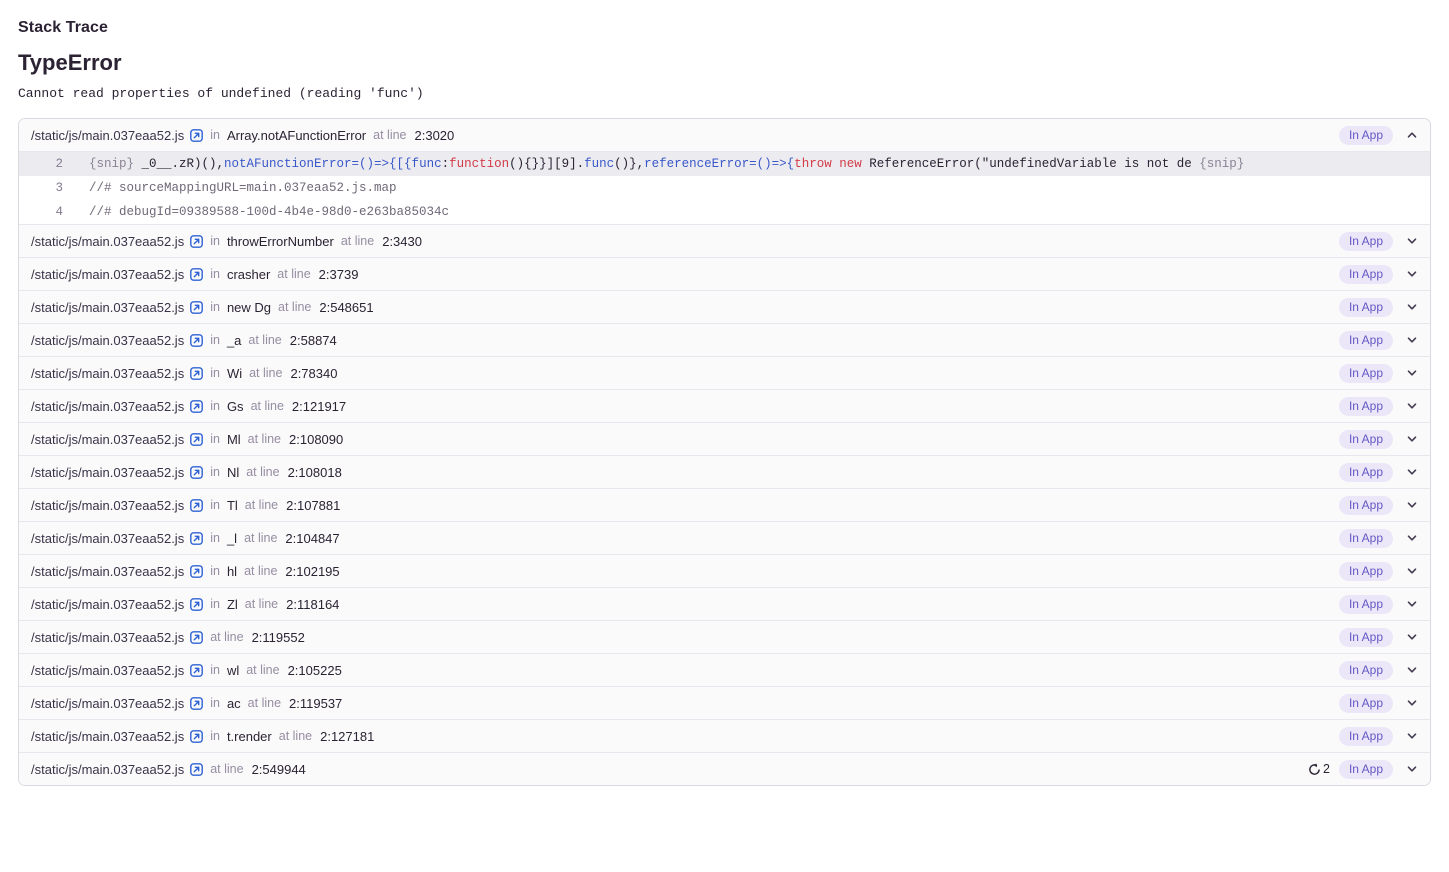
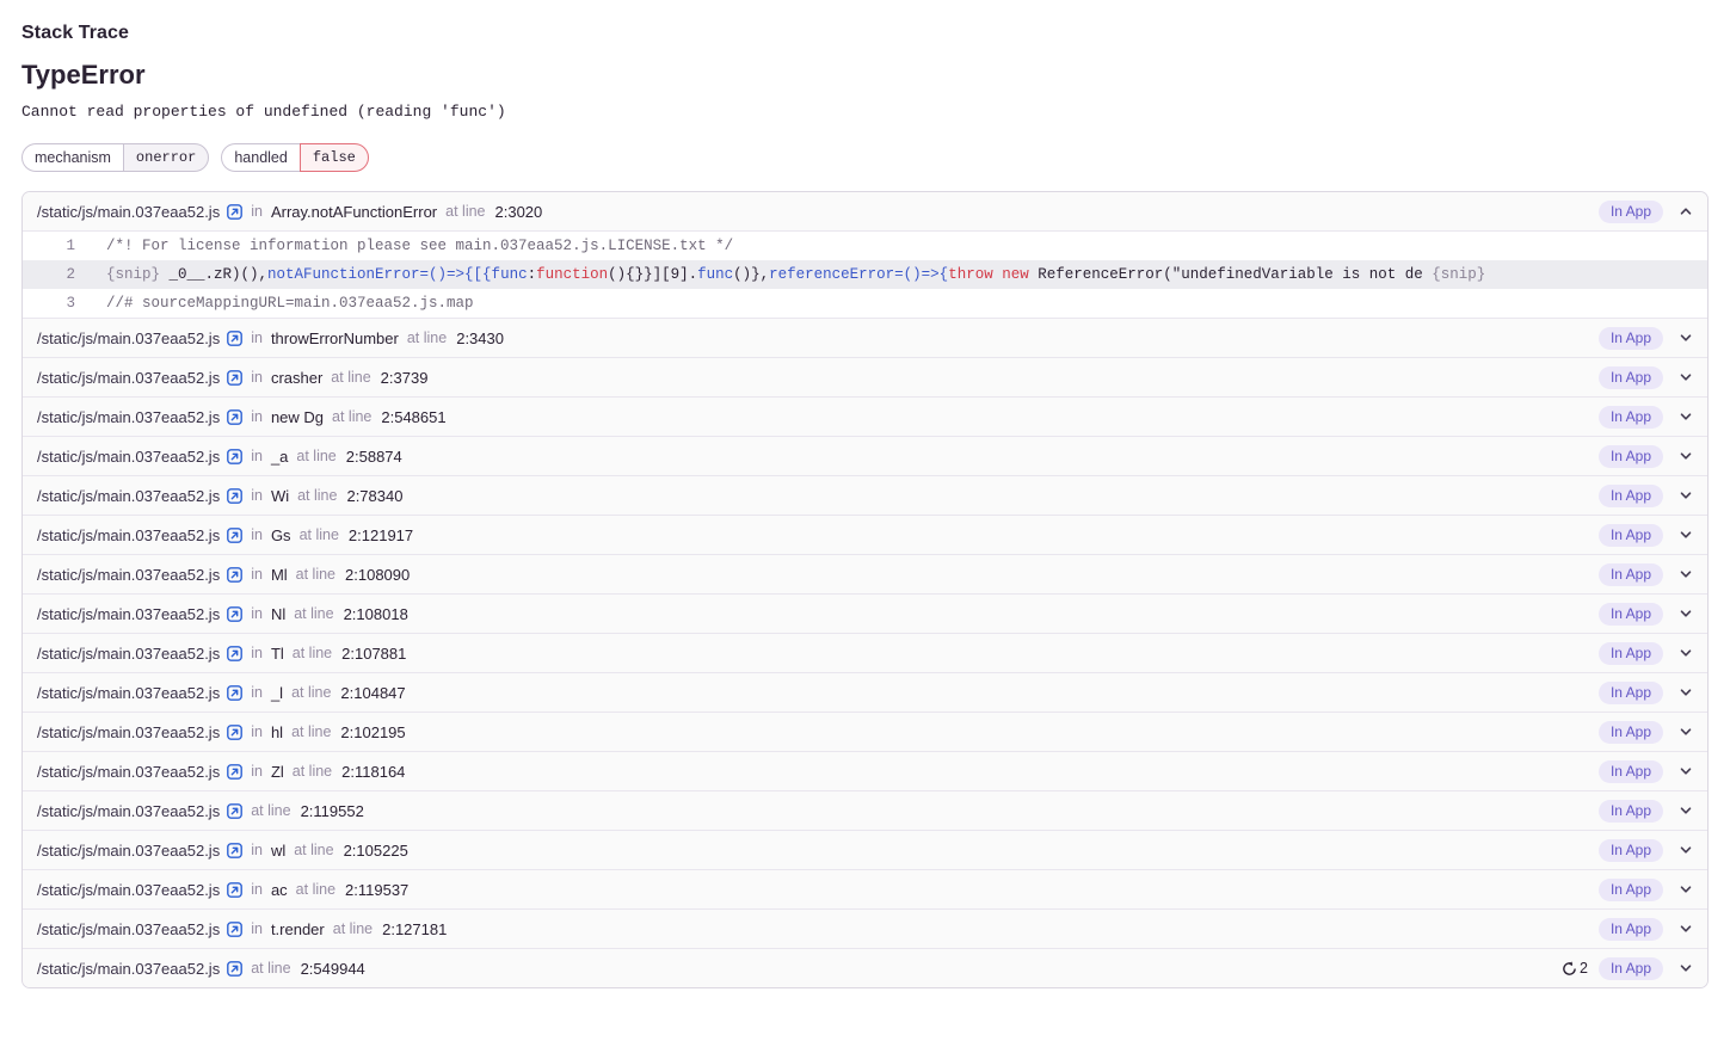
  Stack Trace
  TypeError
  Cannot read properties of undefined (reading 'func')
+ mechanism
+ onerror
+ handled
+ false
  /static/js/main.037eaa52.js
  in
  Array.notAFunctionError
  at line
  2:3020
  In App
+ 1
+ /*! For license information please see main.037eaa52.js.LICENSE.txt */
  2
  {snip} _0__.zR)(),notAFunctionError=()=>{[{func:function(){}}][9].func()},referenceError=()=>{throw new ReferenceError("undefinedVariable is not de {snip}
  3
  //# sourceMappingURL=main.037eaa52.js.map
- 4
- //# debugId=09389588-100d-4b4e-98d0-e263ba85034c
  /static/js/main.037eaa52.js
  in
  throwErrorNumber
  at line
  2:3430
  In App
  /static/js/main.037eaa52.js
  in
  crasher
  at line
  2:3739
  In App
  /static/js/main.037eaa52.js
  in
  new Dg
  at line
  2:548651
  In App
  /static/js/main.037eaa52.js
  in
  _a
  at line
  2:58874
  In App
  /static/js/main.037eaa52.js
  in
  Wi
  at line
  2:78340
  In App
  /static/js/main.037eaa52.js
  in
  Gs
  at line
  2:121917
  In App
  /static/js/main.037eaa52.js
  in
  Ml
  at line
  2:108090
  In App
  /static/js/main.037eaa52.js
  in
  Nl
  at line
  2:108018
  In App
  /static/js/main.037eaa52.js
  in
  Tl
  at line
  2:107881
  In App
  /static/js/main.037eaa52.js
  in
  _l
  at line
  2:104847
  In App
  /static/js/main.037eaa52.js
  in
  hl
  at line
  2:102195
  In App
  /static/js/main.037eaa52.js
  in
  Zl
  at line
  2:118164
  In App
  /static/js/main.037eaa52.js
  at line
  2:119552
  In App
  /static/js/main.037eaa52.js
  in
  wl
  at line
  2:105225
  In App
  /static/js/main.037eaa52.js
  in
  ac
  at line
  2:119537
  In App
  /static/js/main.037eaa52.js
  in
  t.render
  at line
  2:127181
  In App
  /static/js/main.037eaa52.js
  at line
  2:549944
  2
  In App
